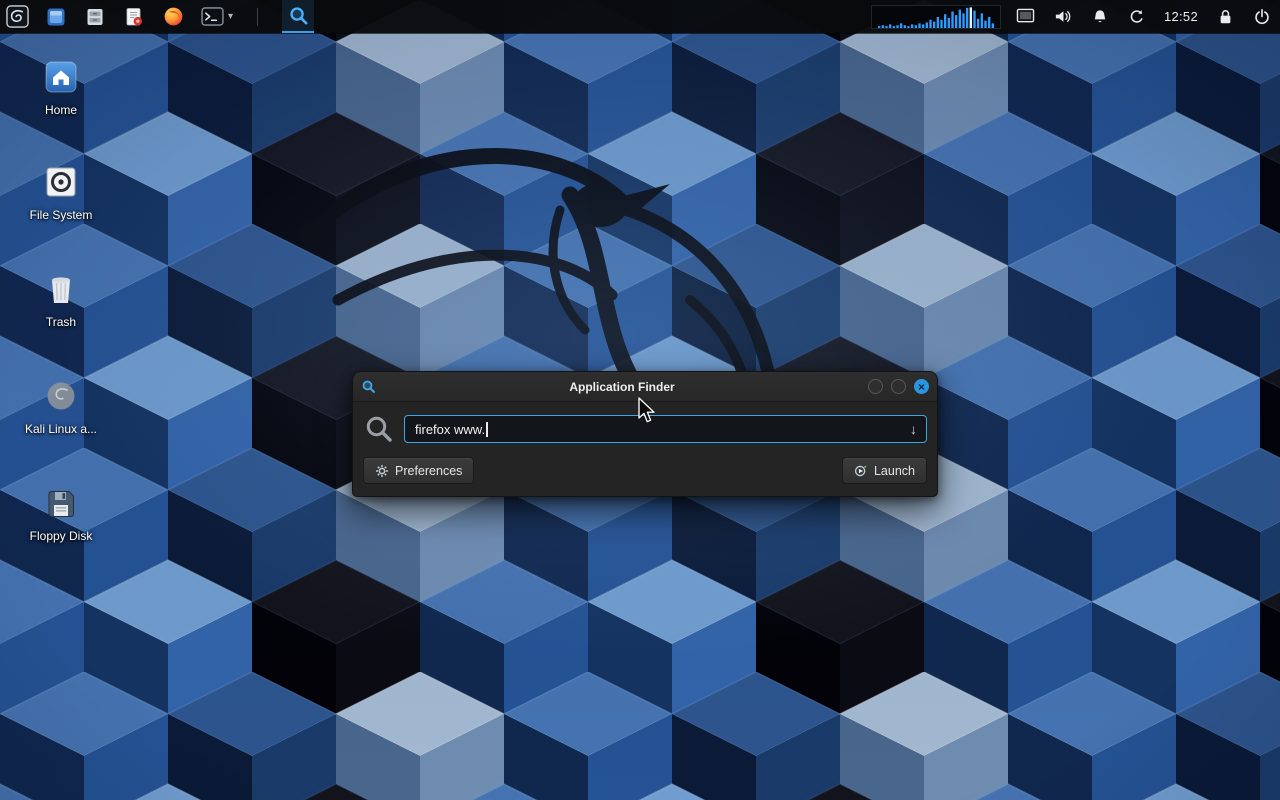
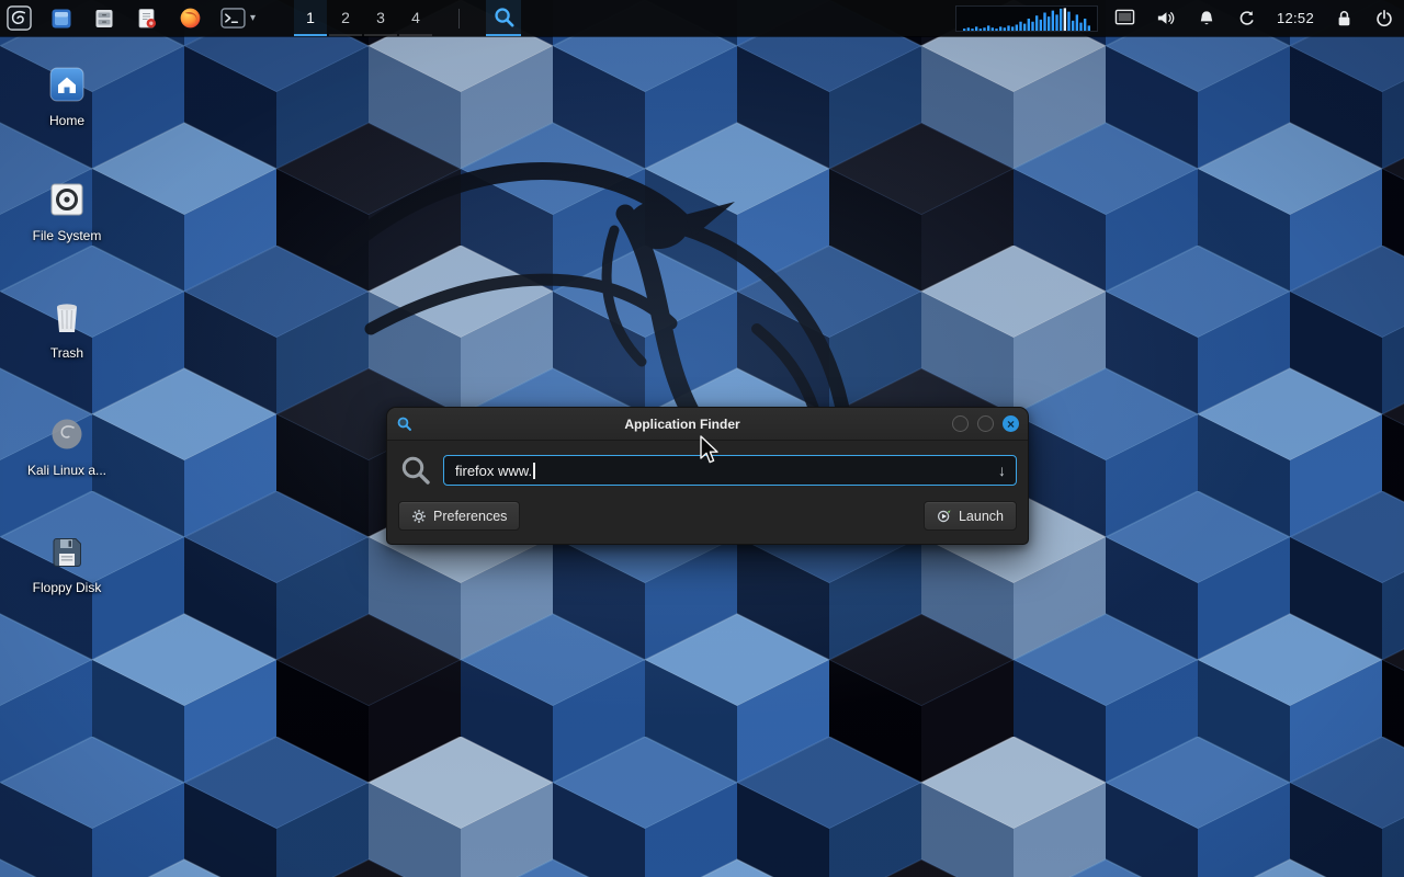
  Home
  File System
  Trash
  Kali Linux a...
  Floppy Disk
  ▾
+ 1
+ 2
+ 3
+ 4
  12:52
  Application Finder
  ×
  firefox www.
  ↓
  Preferences
  Launch
